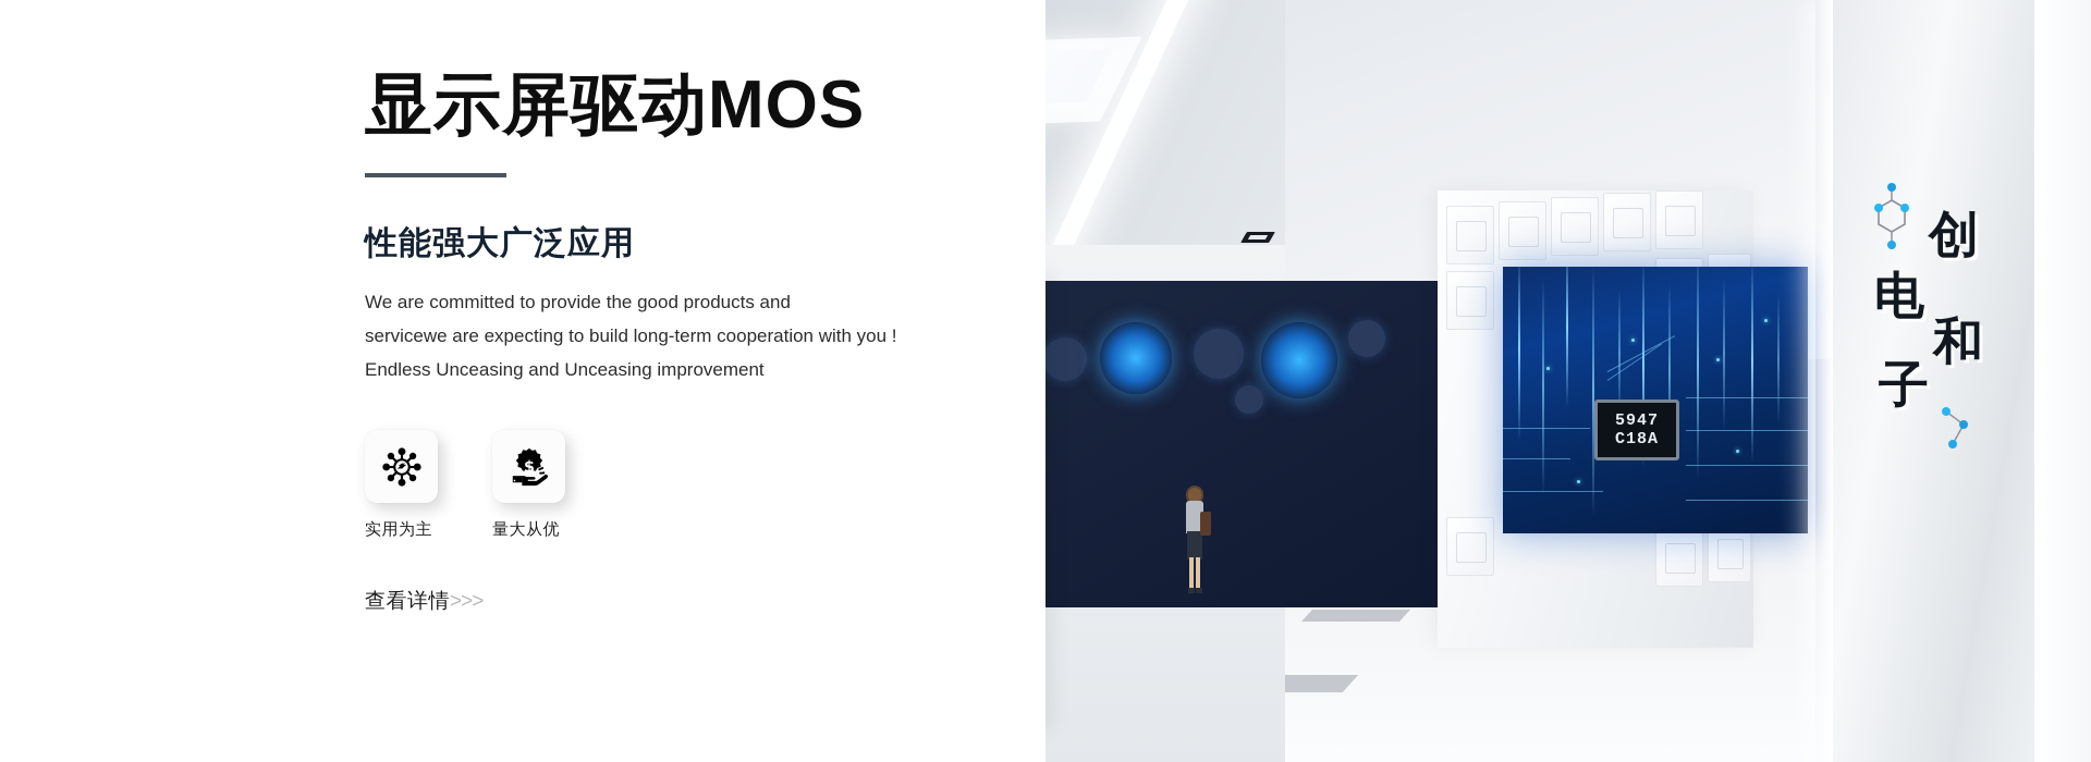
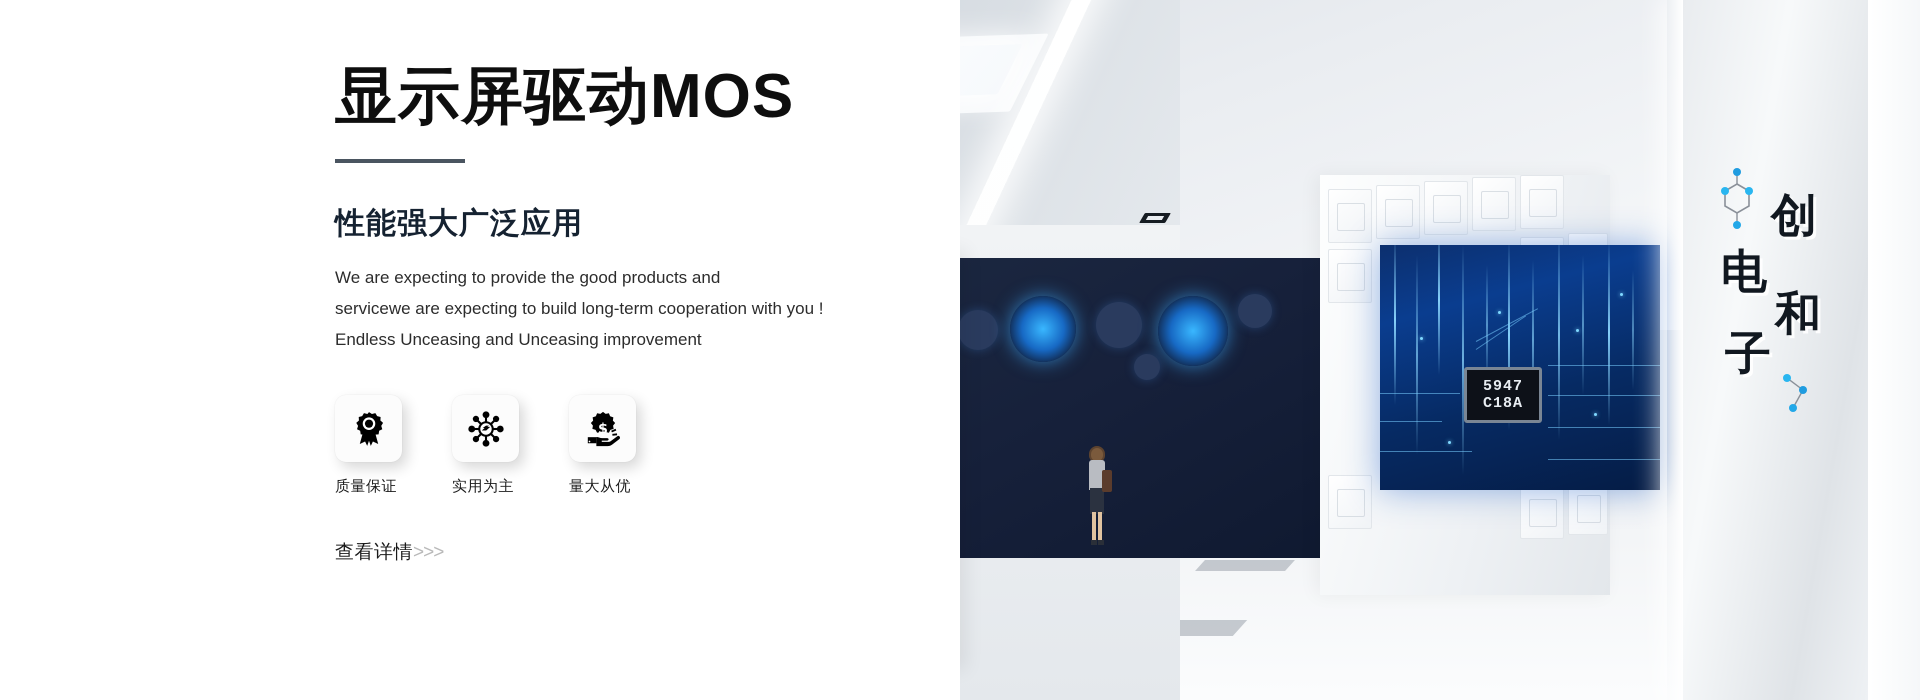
  5947
  C18A
  创
  和
  电
  子
  显示屏驱动MOS
  性能强大广泛应用
- We are committed to provide the good products and
+ We are expecting to provide the good products and
  servicewe are expecting to build long-term cooperation with you !
  Endless Unceasing and Unceasing improvement
+ 质量保证
  实用为主
  $
  量大从优
  查看详情>>>
